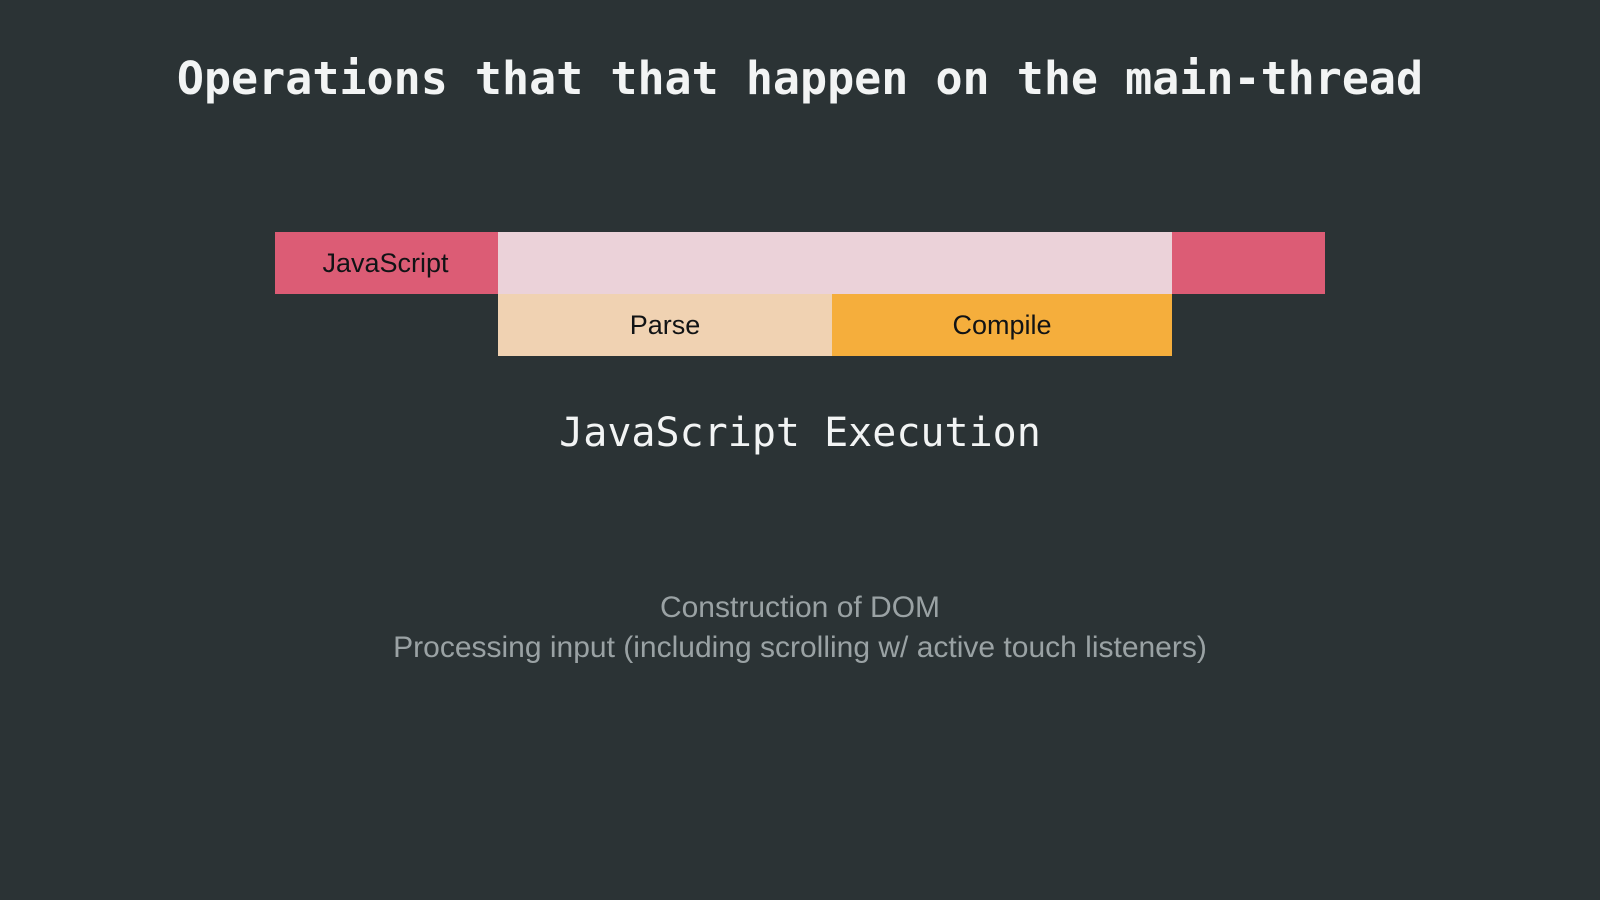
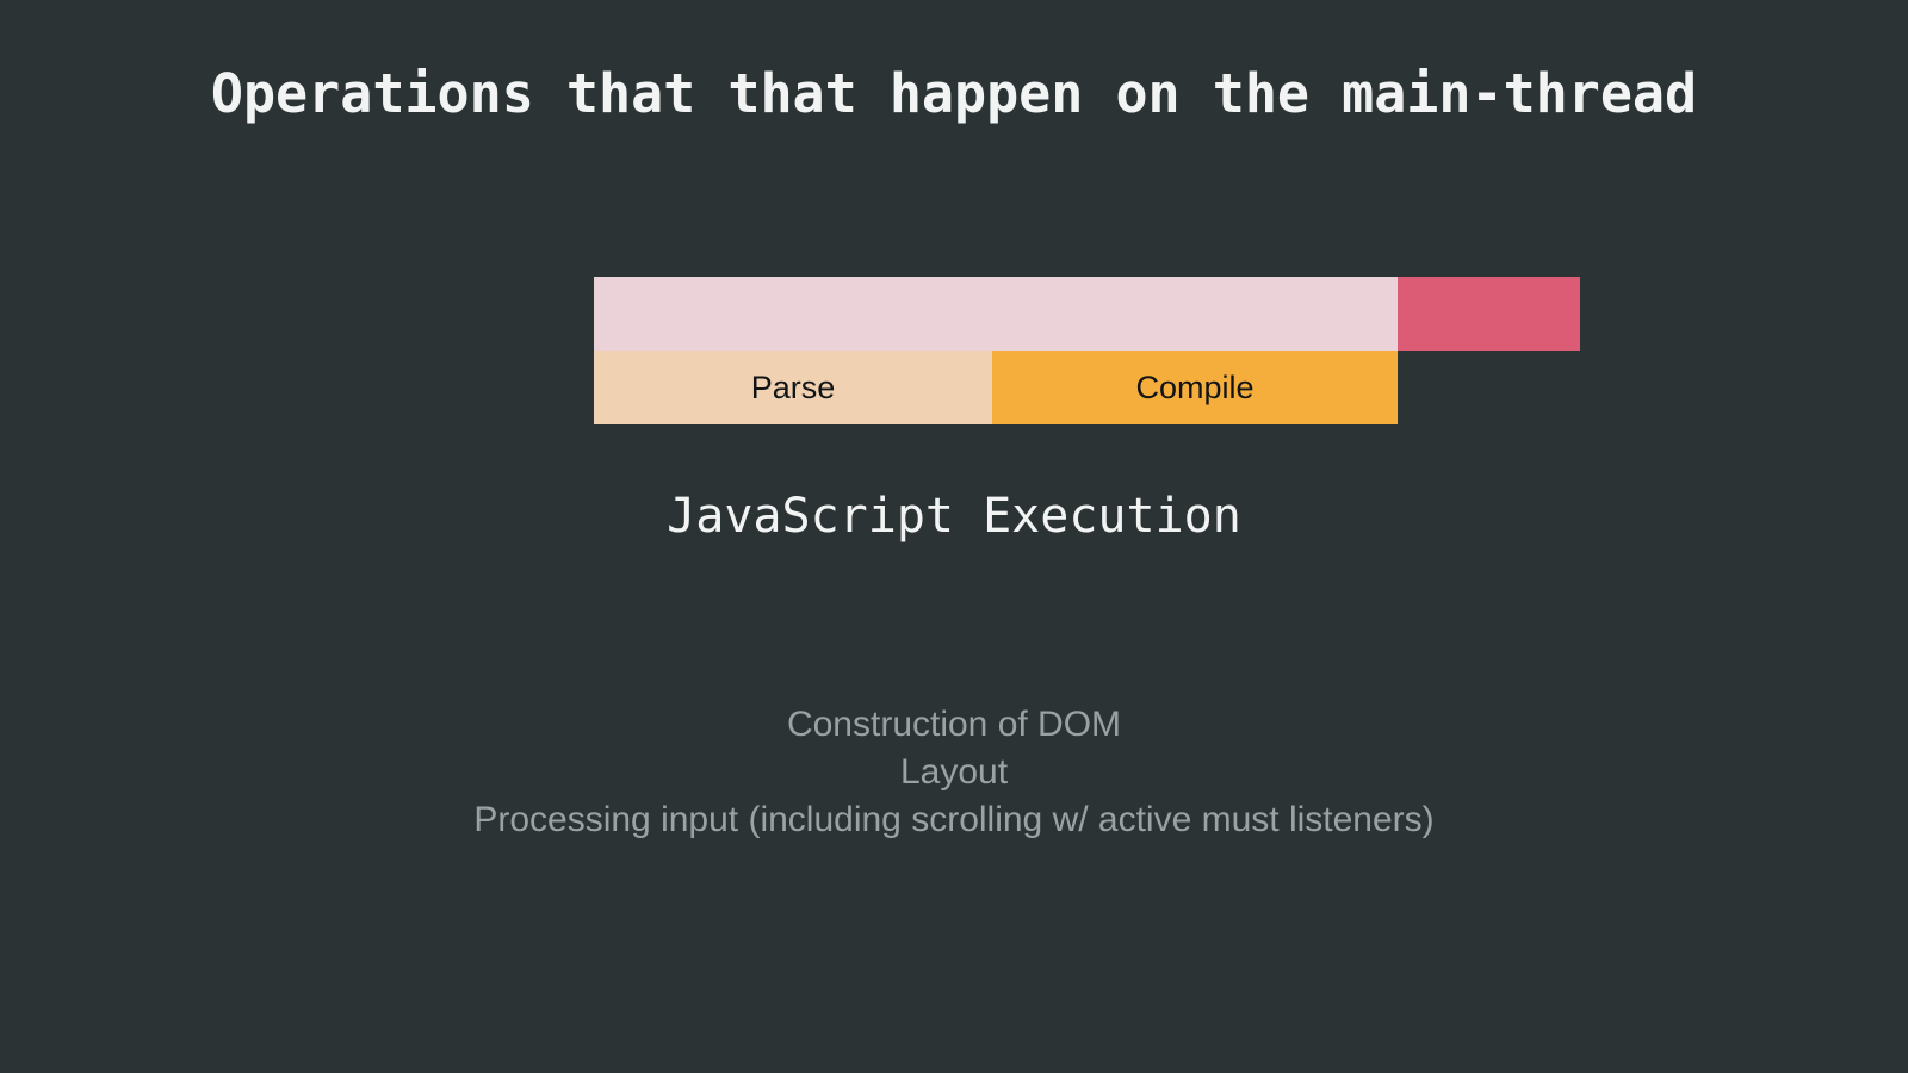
  Operations that that happen on the main-thread
- JavaScript
  Parse
  Compile
  JavaScript Execution
  Construction of DOM
+ Layout
- Processing input (including scrolling w/ active touch listeners)
+ Processing input (including scrolling w/ active must listeners)
